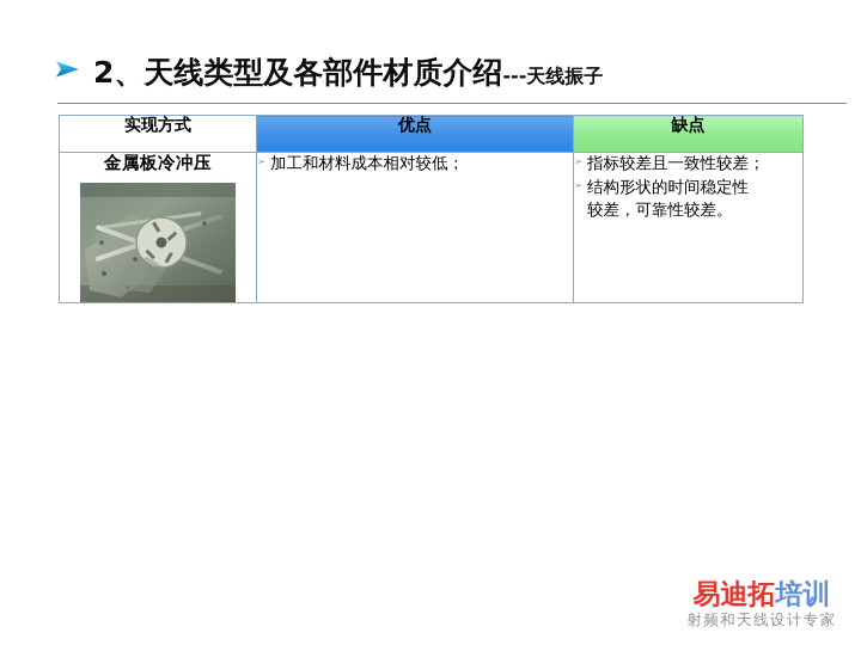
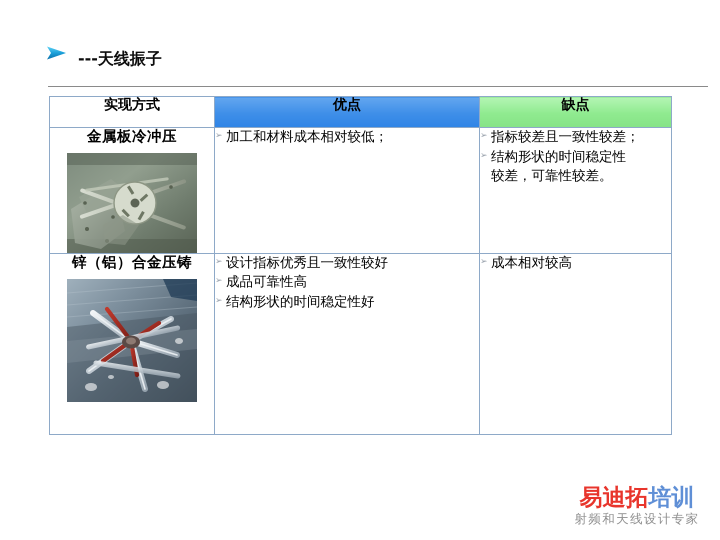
- 2、天线类型及各部件材质介绍
  ---天线振子
  实现方式	优点	缺点
  金属板冷冲压	加工和材料成本相对较低；	指标较差且一致性较差； 结构形状的时间稳定性 较差，可靠性较差。
+ 锌（铝）合金压铸	设计指标优秀且一致性较好 成品可靠性高 结构形状的时间稳定性好	成本相对较高
  易迪拓培训
  射频和天线设计专家
